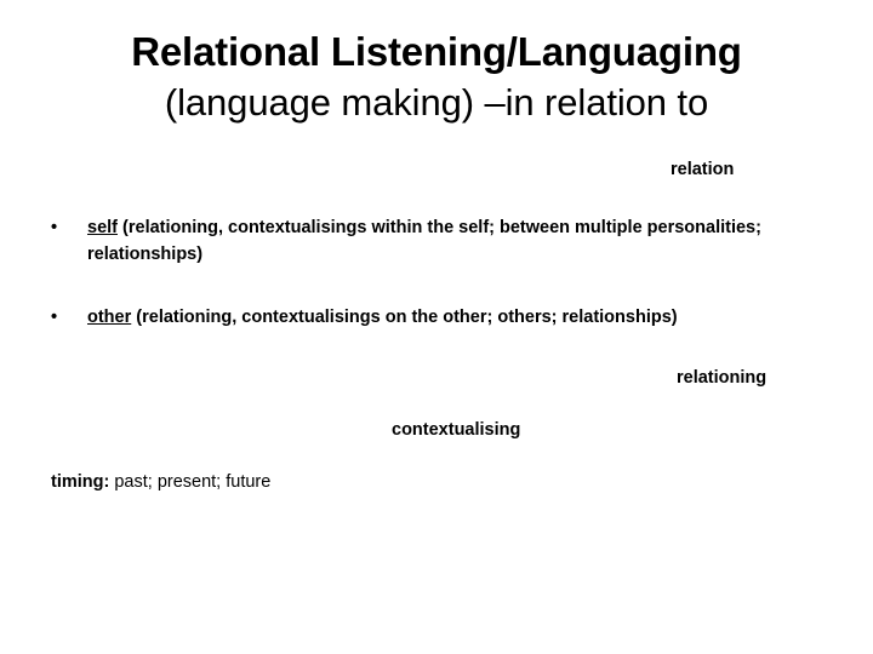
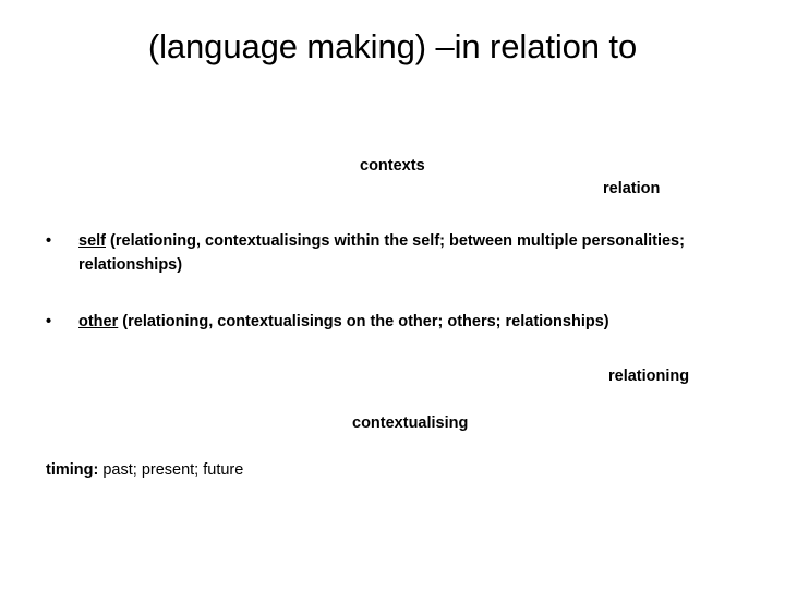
- Relational Listening/Languaging
  (language making) –in relation to
+ contexts
  relation
  • self (relationing, contextualisings within the self; between multiple personalities; relationships)
  • other (relationing, contextualisings on the other; others; relationships)
  relationing
  contextualising
  timing: past; present; future
